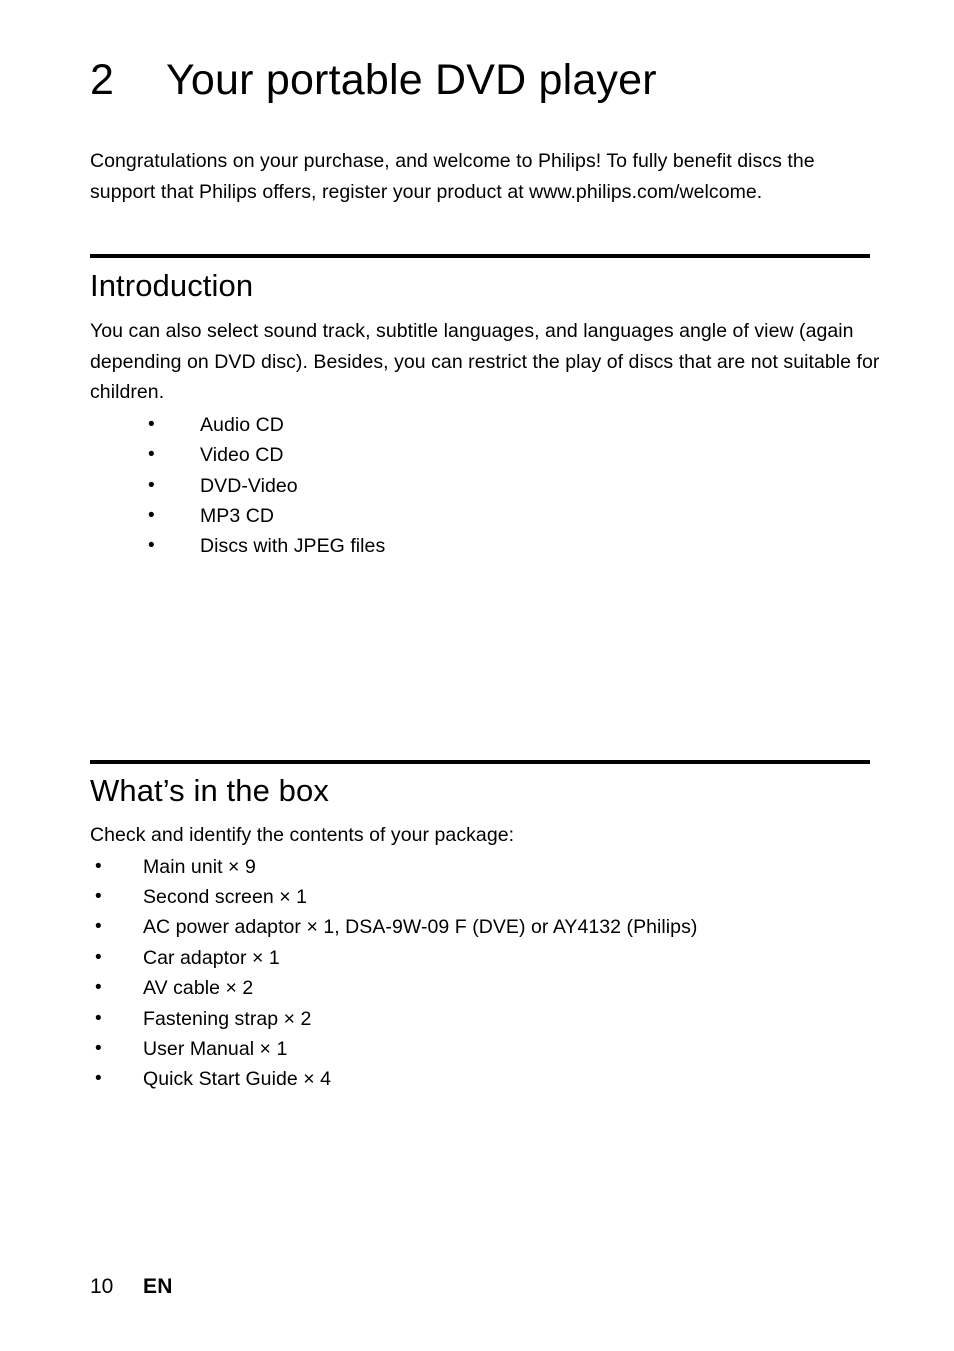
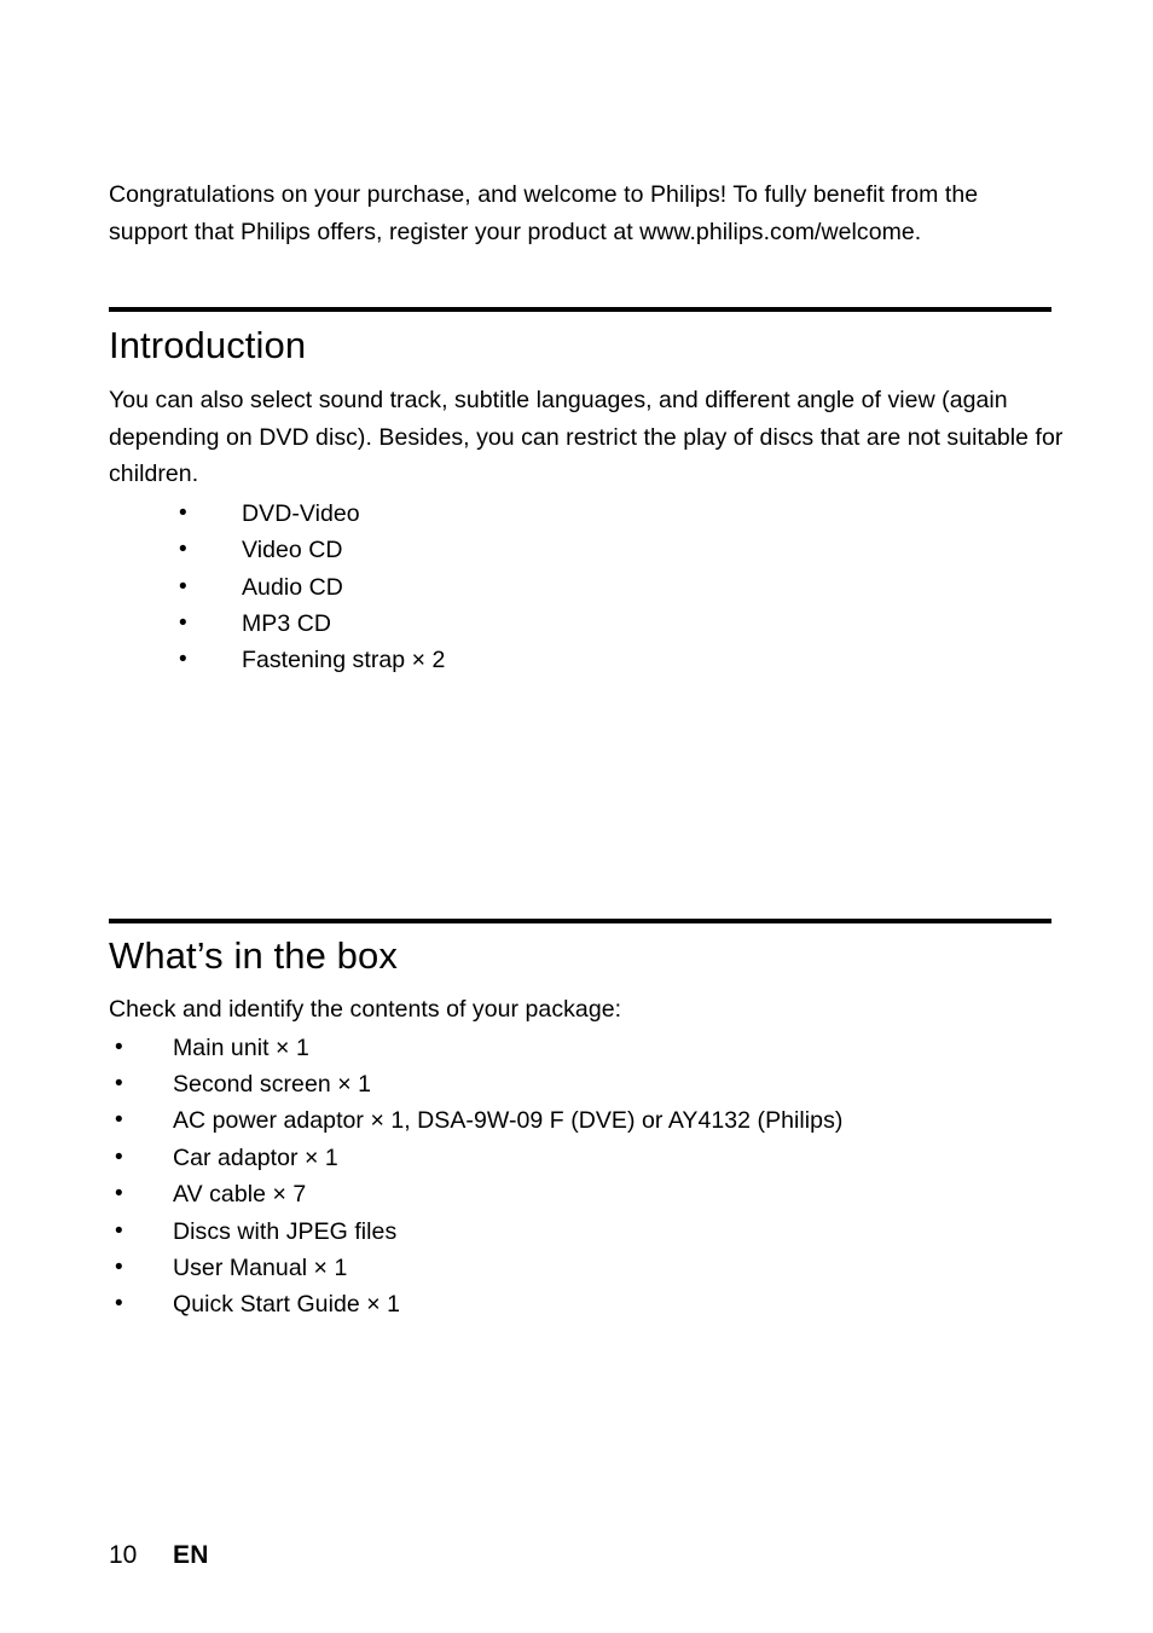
- 2
- Your portable DVD player
- Congratulations on your purchase, and welcome to Philips! To fully benefit discs the support that Philips offers, register your product at www.philips.com/welcome.
+ Congratulations on your purchase, and welcome to Philips! To fully benefit from the support that Philips offers, register your product at www.philips.com/welcome.
  Introduction
- You can also select sound track, subtitle languages, and languages angle of view (again depending on DVD disc). Besides, you can restrict the play of discs that are not suitable for children.
+ You can also select sound track, subtitle languages, and different angle of view (again depending on DVD disc). Besides, you can restrict the play of discs that are not suitable for children.
  •
- Audio CD
+ DVD-Video
  •
  Video CD
  •
- DVD-Video
+ Audio CD
  •
  MP3 CD
  •
- Discs with JPEG files
+ Fastening strap × 2
  What’s in the box
  Check and identify the contents of your package:
  •
- Main unit × 9
+ Main unit × 1
  •
  Second screen × 1
  •
  AC power adaptor × 1, DSA-9W-09 F (DVE) or AY4132 (Philips)
  •
  Car adaptor × 1
  •
- AV cable × 2
+ AV cable × 7
  •
- Fastening strap × 2
+ Discs with JPEG files
  •
  User Manual × 1
  •
- Quick Start Guide × 4
+ Quick Start Guide × 1
  10
  EN
